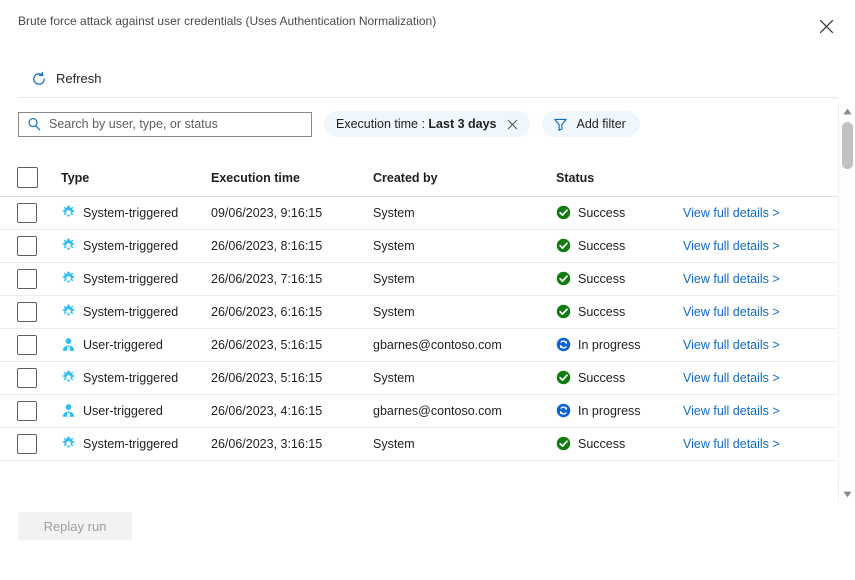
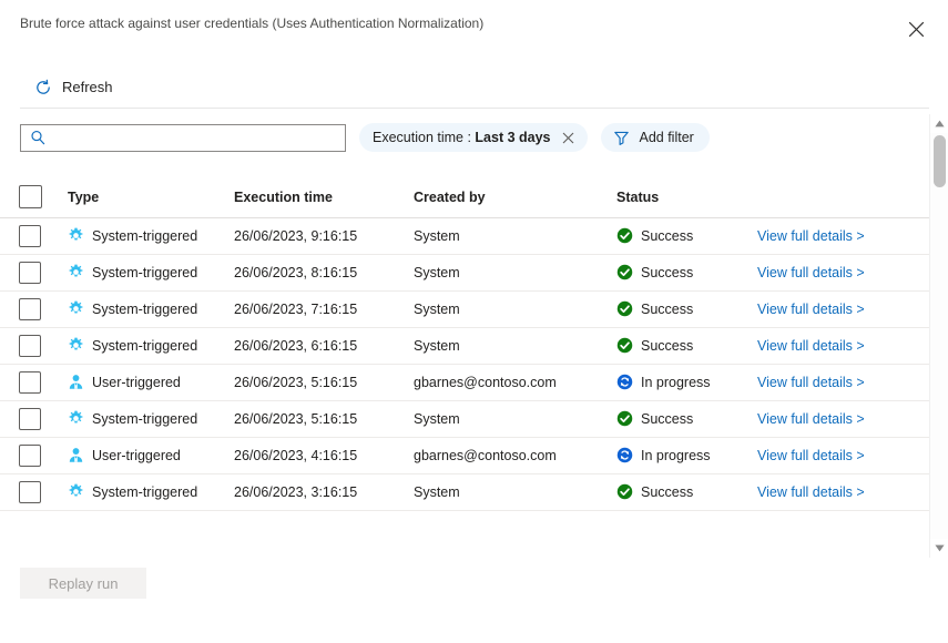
  Brute force attack against user credentials (Uses Authentication Normalization)
  Refresh
- Search by user, type, or status
  Execution time : Last 3 days
  Add filter
  	Type	Execution time	Created by	Status
- 	System-triggered	09/06/2023, 9:16:15	System	Success	View full details >
+ 	System-triggered	26/06/2023, 9:16:15	System	Success	View full details >
  	System-triggered	26/06/2023, 8:16:15	System	Success	View full details >
  	System-triggered	26/06/2023, 7:16:15	System	Success	View full details >
  	System-triggered	26/06/2023, 6:16:15	System	Success	View full details >
  	User-triggered	26/06/2023, 5:16:15	gbarnes@contoso.com	In progress	View full details >
  	System-triggered	26/06/2023, 5:16:15	System	Success	View full details >
  	User-triggered	26/06/2023, 4:16:15	gbarnes@contoso.com	In progress	View full details >
  	System-triggered	26/06/2023, 3:16:15	System	Success	View full details >
  Replay run
